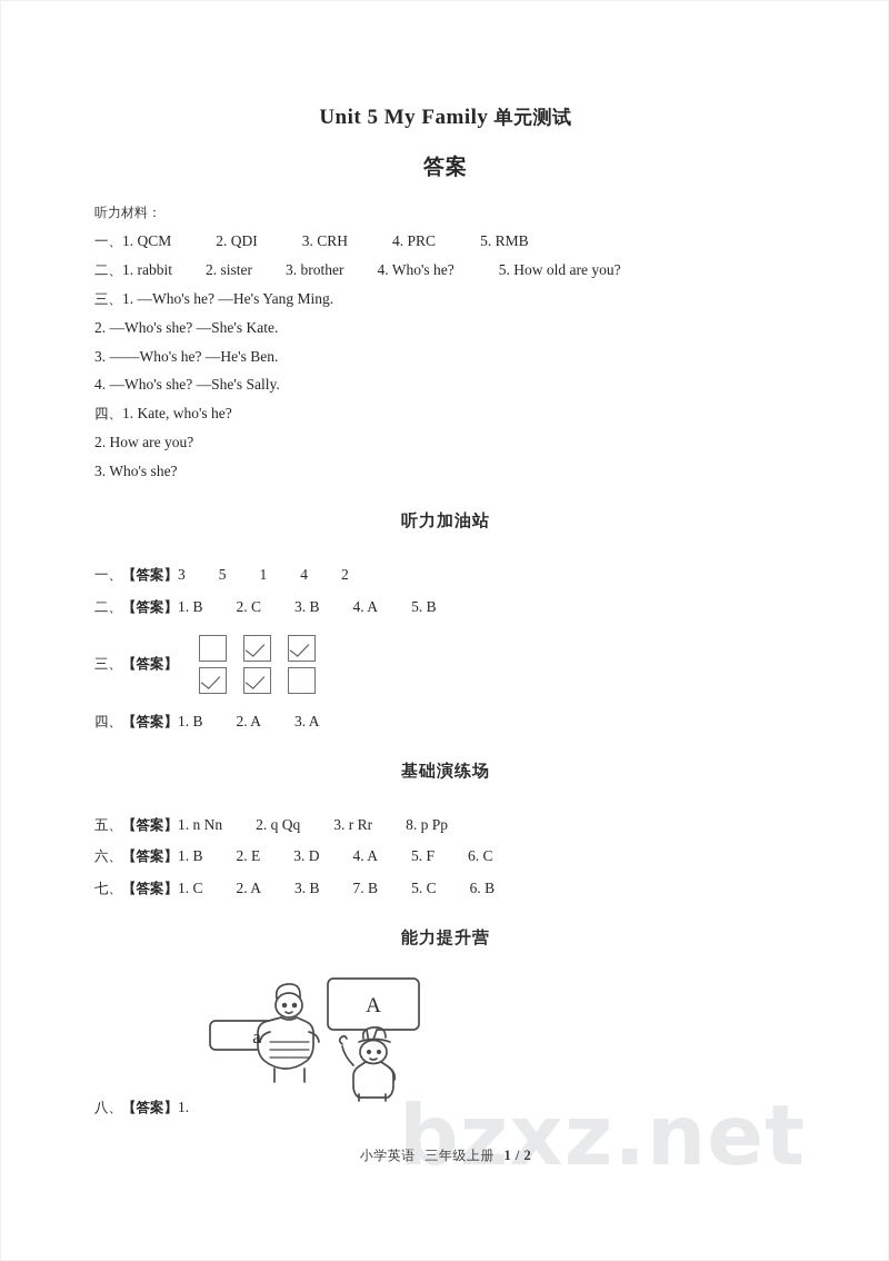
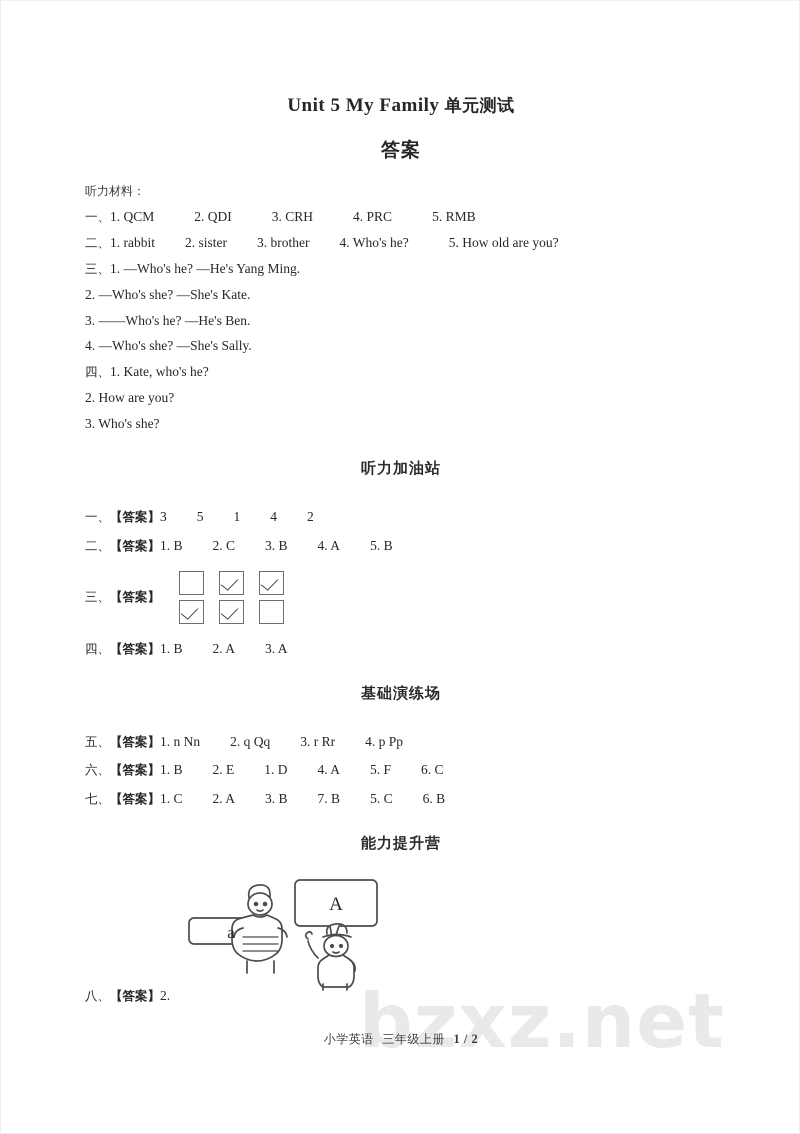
  bzxz.net
  Unit 5 My Family 单元测试
  答案
  听力材料：
  一、1. QCM 2. QDI 3. CRH 4. PRC 5. RMB
  二、1. rabbit 2. sister 3. brother 4. Who's he? 5. How old are you?
  三、1. —Who's he? —He's Yang Ming.
  2. —Who's she? —She's Kate.
  3. ——Who's he? —He's Ben.
  4. —Who's she? —She's Sally.
  四、1. Kate, who's he?
  2. How are you?
  3. Who's she?
  听力加油站
  一、【答案】3 5 1 4 2
  二、【答案】1. B 2. C 3. B 4. A 5. B
  三、【答案】
  四、【答案】1. B 2. A 3. A
  基础演练场
- 五、【答案】1. n Nn 2. q Qq 3. r Rr 8. p Pp
+ 五、【答案】1. n Nn 2. q Qq 3. r Rr 4. p Pp
- 六、【答案】1. B 2. E 3. D 4. A 5. F 6. C
+ 六、【答案】1. B 2. E 1. D 4. A 5. F 6. C
  七、【答案】1. C 2. A 3. B 7. B 5. C 6. B
  能力提升营
  a
  A
- 八、【答案】1.
+ 八、【答案】2.
  小学英语 三年级上册 1 / 2
